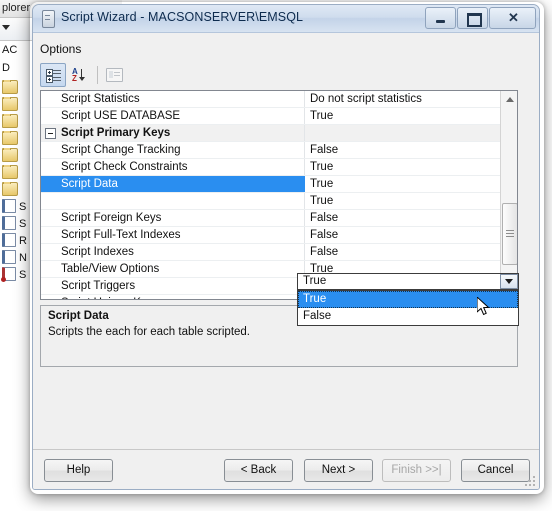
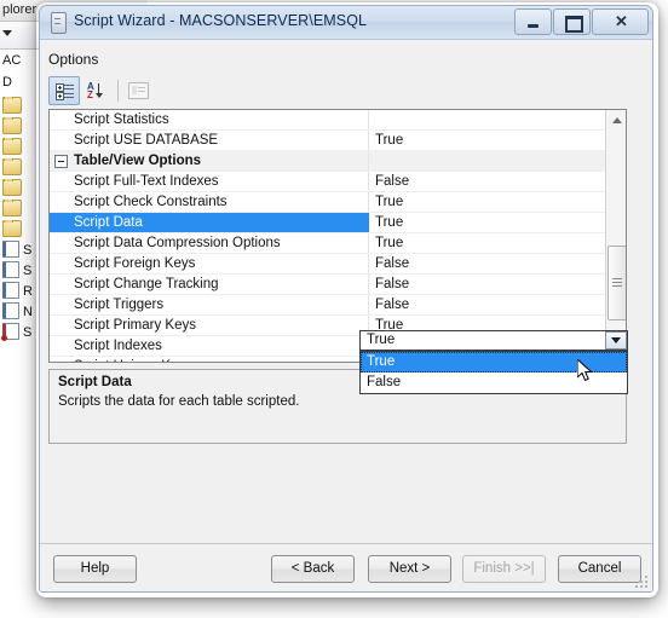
  plorer
  AC
  D
  S
  S
  R
  N
  S
  Script Wizard - MACSONSERVER\EMSQL
  ✕
  Options
  A
  Z
  Script Statistics
- Do not script statistics
  Script USE DATABASE
  True
- Script Primary Keys
+ Table/View Options
- Script Change Tracking
+ Script Full-Text Indexes
  False
  Script Check Constraints
  True
  Script Data
  True
+ Script Data Compression Options
  True
  Script Foreign Keys
  False
- Script Full-Text Indexes
+ Script Change Tracking
  False
- Script Indexes
+ Script Triggers
  False
- Table/View Options
+ Script Primary Keys
  True
- Script Triggers
+ Script Indexes
  True
  True
  False
  Script Data
- Scripts the each for each table scripted.
+ Scripts the data for each table scripted.
  Help
  < Back
  Next >
  Finish >>|
  Cancel
